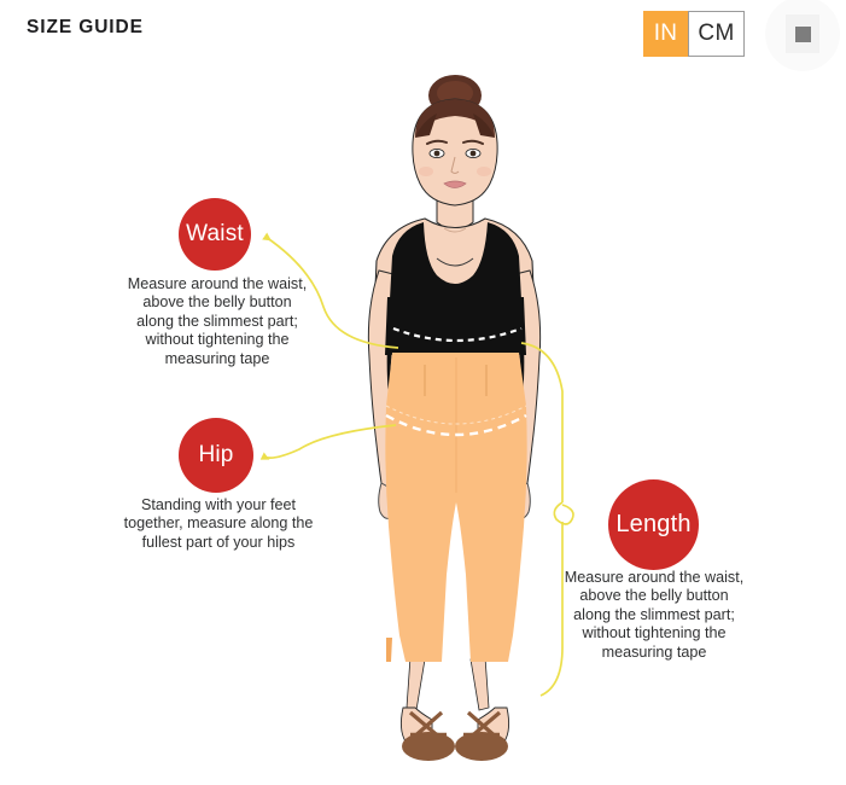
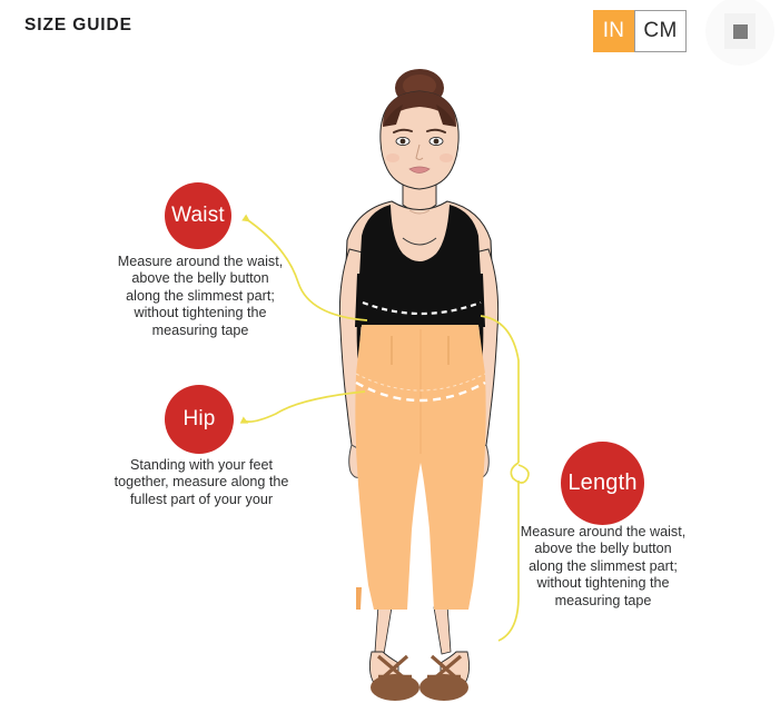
  SIZE GUIDE
  IN
  CM
  Waist
  Hip
  Length
  Measure around the waist,
  above the belly button
  along the slimmest part;
  without tightening the
  measuring tape
  Standing with your feet
  together, measure along the
- fullest part of your hips
+ fullest part of your your
  Measure around the waist,
  above the belly button
  along the slimmest part;
  without tightening the
  measuring tape
